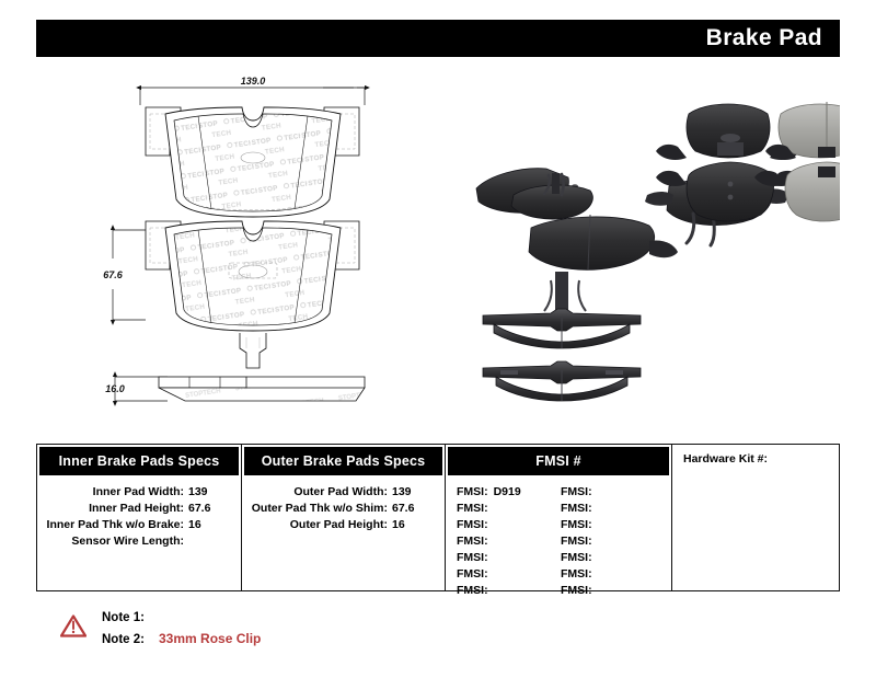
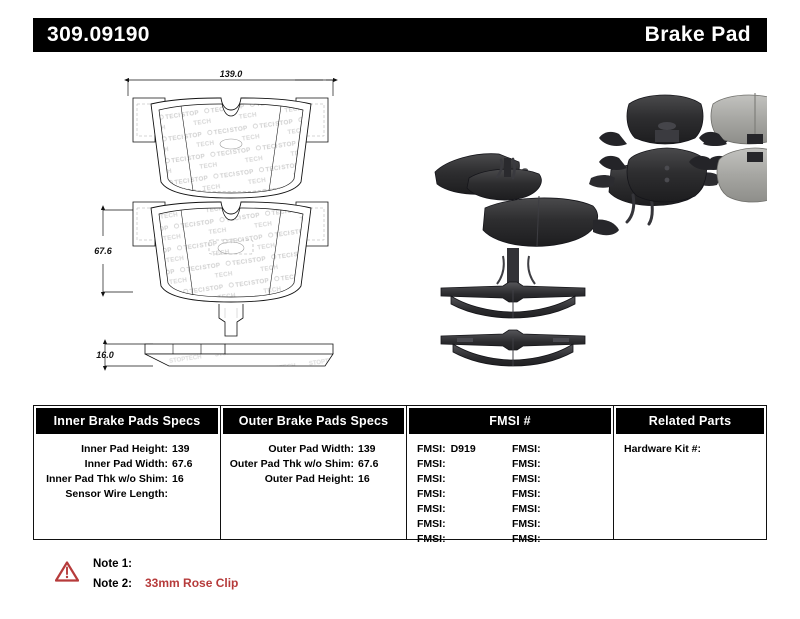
+ 309.09190
  Brake Pad
  139.0
  67.6
  16.0
  Inner Brake Pads Specs
- Inner Pad Width:
+ Inner Pad Height:
  139
- Inner Pad Height:
+ Inner Pad Width:
  67.6
- Inner Pad Thk w/o Brake:
+ Inner Pad Thk w/o Shim:
  16
  Sensor Wire Length:
  Outer Brake Pads Specs
  Outer Pad Width:
  139
  Outer Pad Thk w/o Shim:
  67.6
  Outer Pad Height:
  16
  FMSI #
  FMSI:
  D919
  FMSI:
  FMSI:
  FMSI:
  FMSI:
  FMSI:
  FMSI:
  FMSI:
  FMSI:
  FMSI:
  FMSI:
  FMSI:
  FMSI:
  FMSI:
+ Related Parts
  Hardware Kit #:
  Note 1:
  Note 2:
  33mm Rose Clip
